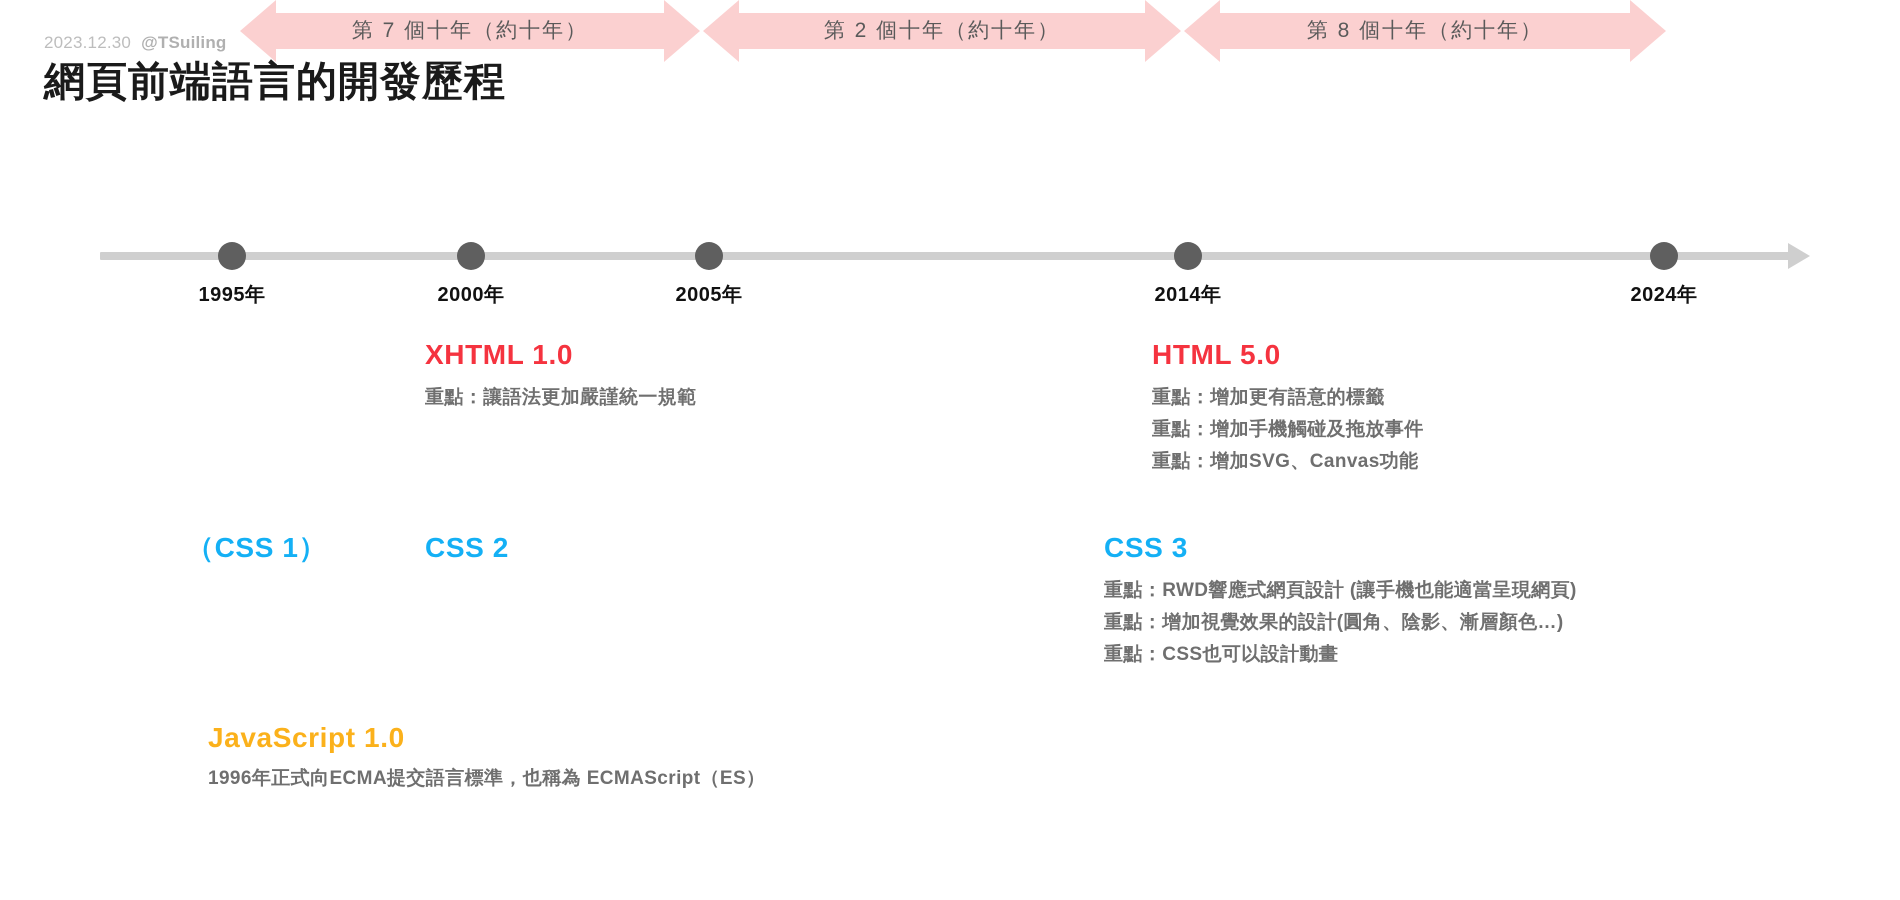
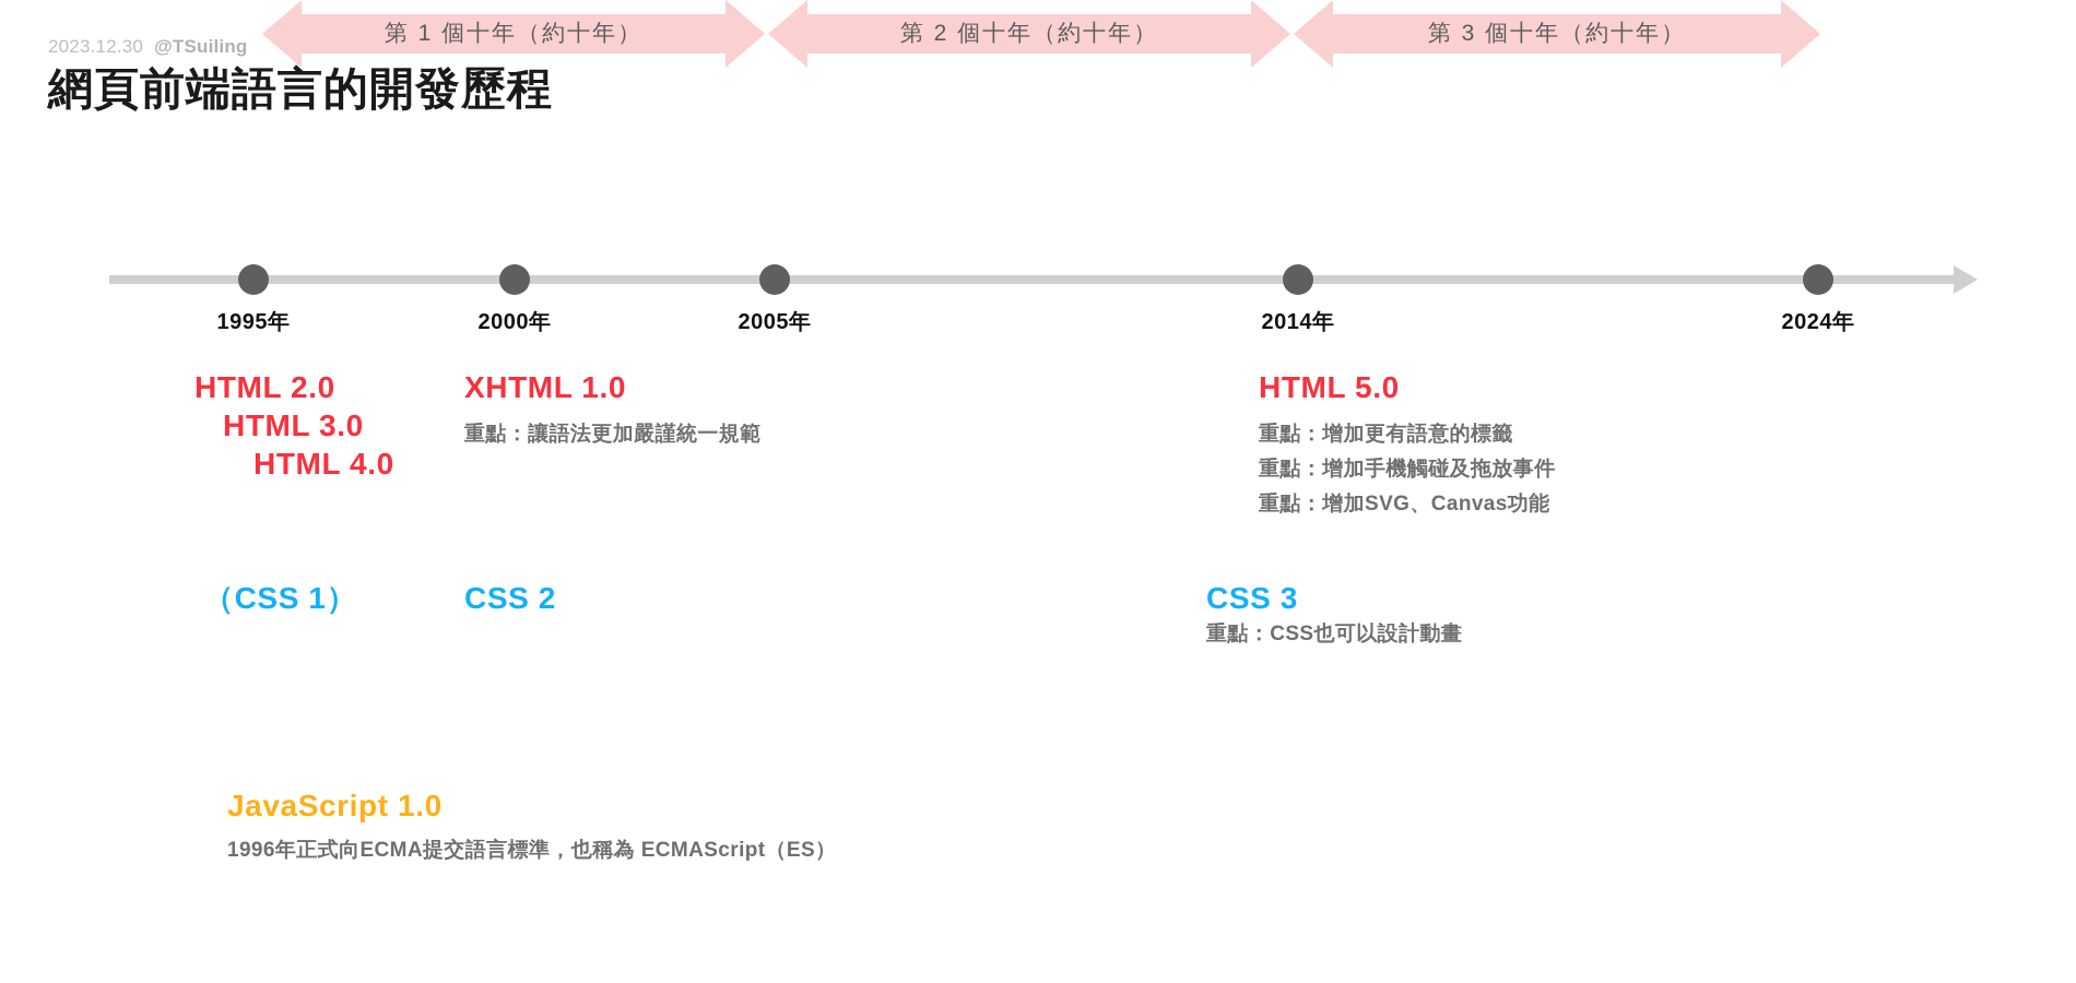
  2023.12.30 @TSuiling
  網頁前端語言的開發歷程
- 第 7 個十年（約十年）
+ 第 1 個十年（約十年）
  第 2 個十年（約十年）
- 第 8 個十年（約十年）
+ 第 3 個十年（約十年）
  1995年
  2000年
  2005年
  2014年
  2024年
+ HTML 2.0
+ HTML 3.0
+ HTML 4.0
  XHTML 1.0
  重點：讓語法更加嚴謹統一規範
  HTML 5.0
  重點：增加更有語意的標籤
  重點：增加手機觸碰及拖放事件
  重點：增加SVG、Canvas功能
  （CSS 1）
  CSS 2
  CSS 3
- 重點：RWD響應式網頁設計 (讓手機也能適當呈現網頁)
- 重點：增加視覺效果的設計(圓角、陰影、漸層顏色…)
  重點：CSS也可以設計動畫
  JavaScript 1.0
  1996年正式向ECMA提交語言標準，也稱為 ECMAScript（ES）
